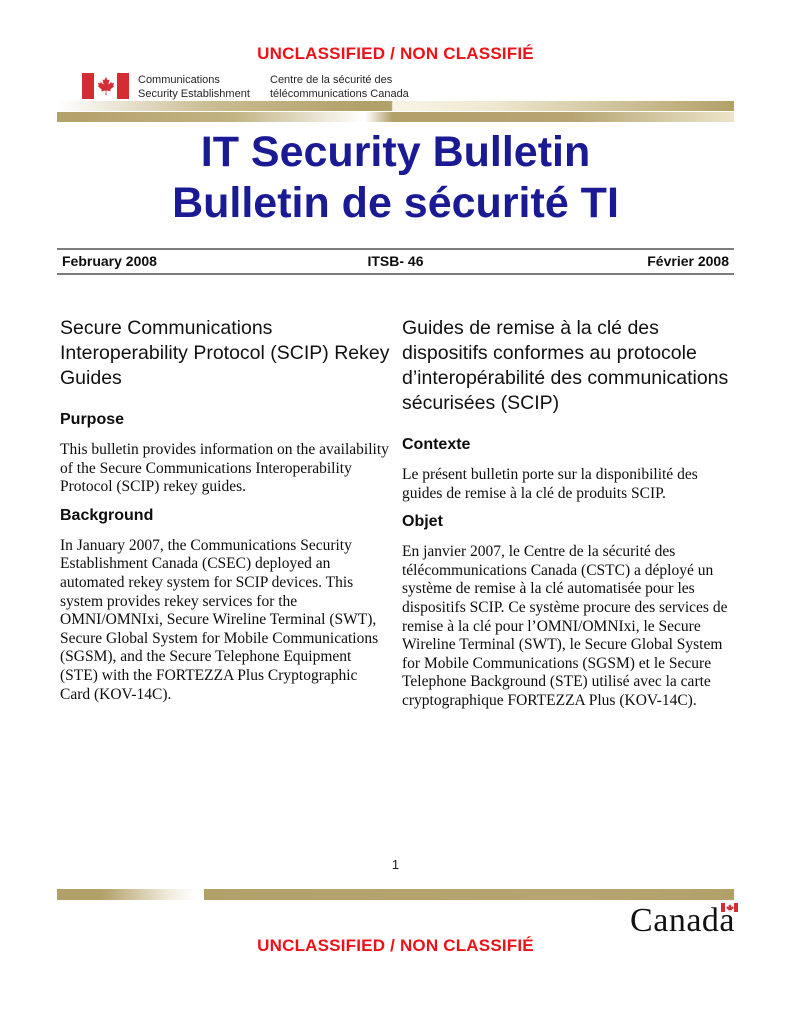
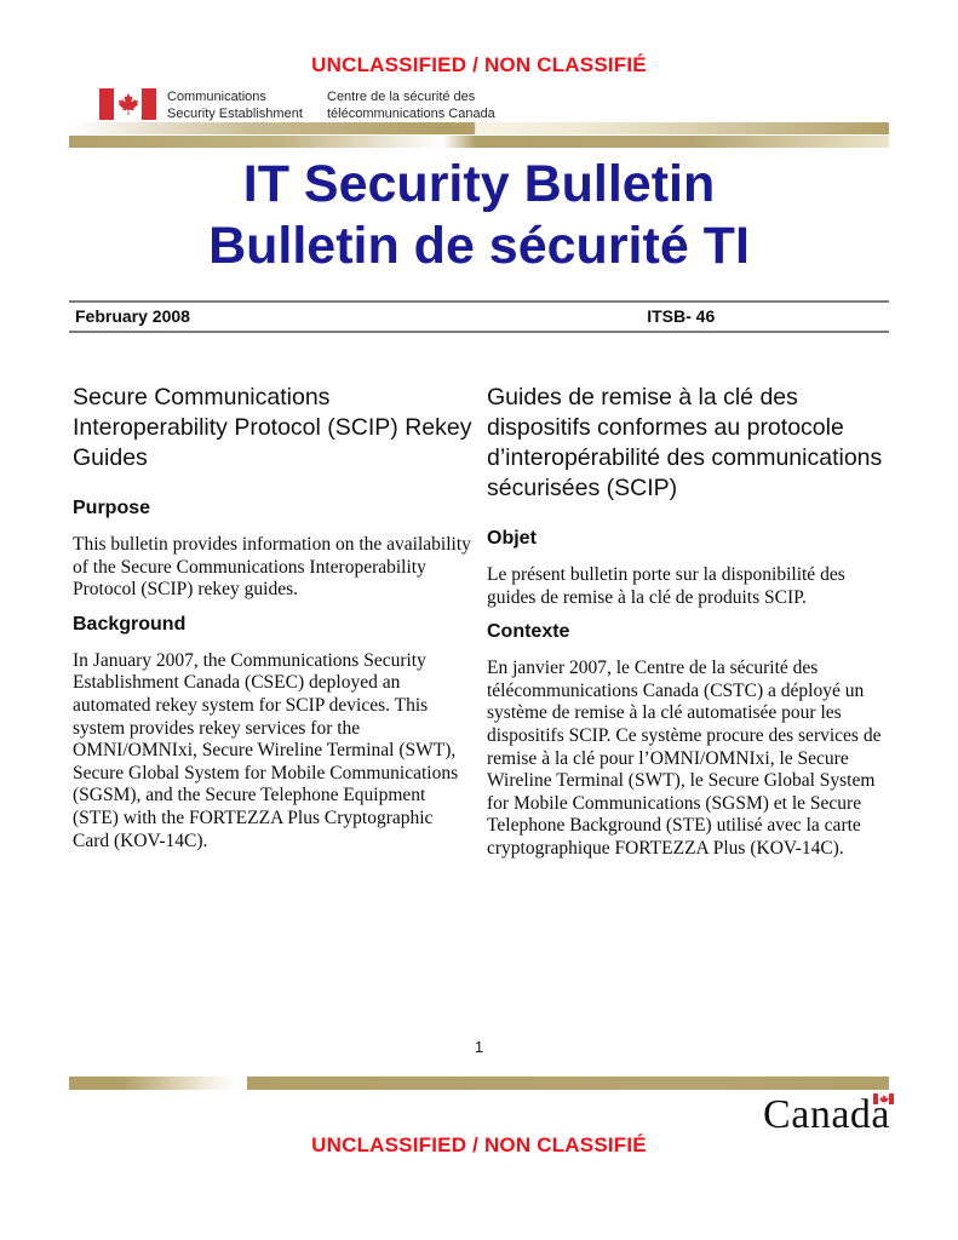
  UNCLASSIFIED / NON CLASSIFIÉ
  Communications Security Establishment
  Centre de la sécurité des télécommunications Canada
  IT Security Bulletin
  Bulletin de sécurité TI
  February 2008
  ITSB- 46
- Février 2008
  Secure Communications Interoperability Protocol (SCIP) Rekey Guides
  Purpose
  This bulletin provides information on the availability of the Secure Communications Interoperability Protocol (SCIP) rekey guides.
  Background
  In January 2007, the Communications Security Establishment Canada (CSEC) deployed an automated rekey system for SCIP devices. This system provides rekey services for the OMNI/OMNIxi, Secure Wireline Terminal (SWT), Secure Global System for Mobile Communications (SGSM), and the Secure Telephone Equipment (STE) with the FORTEZZA Plus Cryptographic Card (KOV-14C).
  Guides de remise à la clé des dispositifs conformes au protocole d’interopérabilité des communications sécurisées (SCIP)
- Contexte
+ Objet
  Le présent bulletin porte sur la disponibilité des guides de remise à la clé de produits SCIP.
- Objet
+ Contexte
  En janvier 2007, le Centre de la sécurité des télécommunications Canada (CSTC) a déployé un système de remise à la clé automatisée pour les dispositifs SCIP. Ce système procure des services de remise à la clé pour l’OMNI/OMNIxi, le Secure Wireline Terminal (SWT), le Secure Global System for Mobile Communications (SGSM) et le Secure Telephone Background (STE) utilisé avec la carte cryptographique FORTEZZA Plus (KOV-14C).
  1
  Canada
  UNCLASSIFIED / NON CLASSIFIÉ
